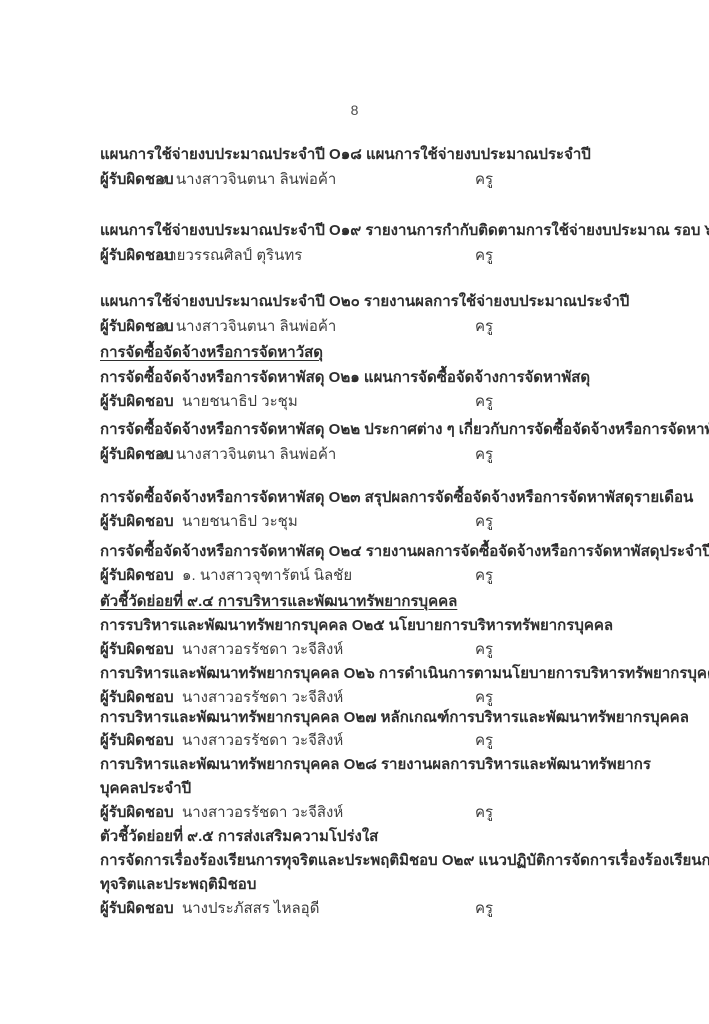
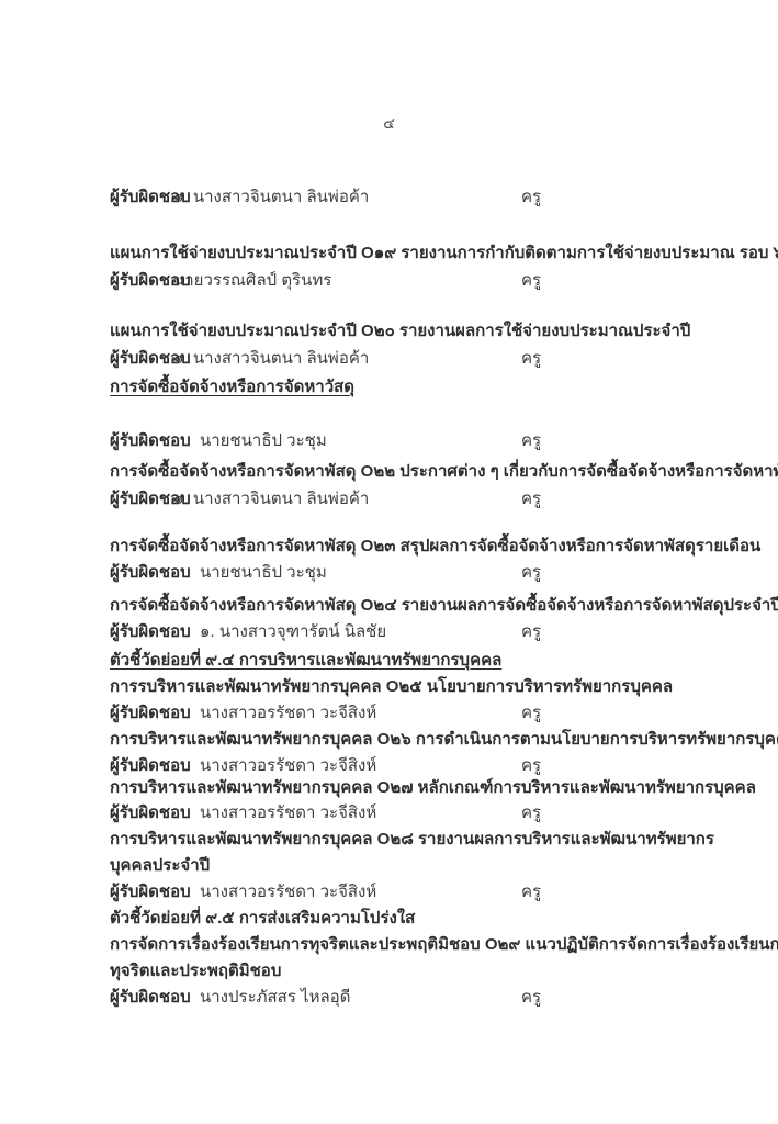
- 8
+ ๔
- แผนการใช้จ่ายงบประมาณประจำปี O๑๘ แผนการใช้จ่ายงบประมาณประจำปี
  ผู้รับผิดชอบ
  ๑. นางสาวจินตนา ลินพ่อค้า
  ครู
  แผนการใช้จ่ายงบประมาณประจำปี O๑๙ รายงานการกำกับติดตามการใช้จ่ายงบประมาณ รอบ
  ผู้รับผิดชอบ
  นายวรรณศิลป์ ตุรินทร
  ครู
  แผนการใช้จ่ายงบประมาณประจำปี O๒๐ รายงานผลการใช้จ่ายงบประมาณประจำปี
  ผู้รับผิดชอบ
  ๑. นางสาวจินตนา ลินพ่อค้า
  ครู
  การจัดซื้อจัดจ้างหรือการจัดหาวัสดุ
- การจัดซื้อจัดจ้างหรือการจัดหาพัสดุ O๒๑ แผนการจัดซื้อจัดจ้างการจัดหาพัสดุ
  ผู้รับผิดชอบ
  นายชนาธิป วะชุม
  ครู
  การจัดซื้อจัดจ้างหรือการจัดหาพัสดุ O๒๒ ประกาศต่าง ๆ เกี่ยวกับการจัดซื้อจัดจ้างหรือการจัดหา
  ผู้รับผิดชอบ
  ๑. นางสาวจินตนา ลินพ่อค้า
  ครู
  การจัดซื้อจัดจ้างหรือการจัดหาพัสดุ O๒๓ สรุปผลการจัดซื้อจัดจ้างหรือการจัดหาพัสดุรายเดือน
  ผู้รับผิดชอบ
  นายชนาธิป วะชุม
  ครู
  การจัดซื้อจัดจ้างหรือการจัดหาพัสดุ O๒๔ รายงานผลการจัดซื้อจัดจ้างหรือการจัดหาพัสดุประจำปี
  ผู้รับผิดชอบ
  ๑. นางสาวจุฑารัตน์ นิลชัย
  ครู
  ตัวชี้วัดย่อยที่ ๙.๔ การบริหารและพัฒนาทรัพยากรบุคคล
  การรบริหารและพัฒนาทรัพยากรบุคคล O๒๕ นโยบายการบริหารทรัพยากรบุคคล
  ผู้รับผิดชอบ
  นางสาวอรรัชดา วะจีสิงห์
  ครู
  การบริหารและพัฒนาทรัพยากรบุคคล O๒๖ การดำเนินการตามนโยบายการบริหารทรัพยากรบุค
  ผู้รับผิดชอบ
  นางสาวอรรัชดา วะจีสิงห์
  ครู
  การบริหารและพัฒนาทรัพยากรบุคคล O๒๗ หลักเกณฑ์การบริหารและพัฒนาทรัพยากรบุคคล
  ผู้รับผิดชอบ
  นางสาวอรรัชดา วะจีสิงห์
  ครู
  การบริหารและพัฒนาทรัพยากรบุคคล O๒๘ รายงานผลการบริหารและพัฒนาทรัพยากร
  บุคคลประจำปี
  ผู้รับผิดชอบ
  นางสาวอรรัชดา วะจีสิงห์
  ครู
  ตัวชี้วัดย่อยที่ ๙.๕ การส่งเสริมความโปร่งใส
  การจัดการเรื่องร้องเรียนการทุจริตและประพฤติมิชอบ O๒๙ แนวปฏิบัติการจัดการเรื่องร้องเรียนก
  ทุจริตและประพฤติมิชอบ
  ผู้รับผิดชอบ
  นางประภัสสร ไหลอุดี
  ครู
